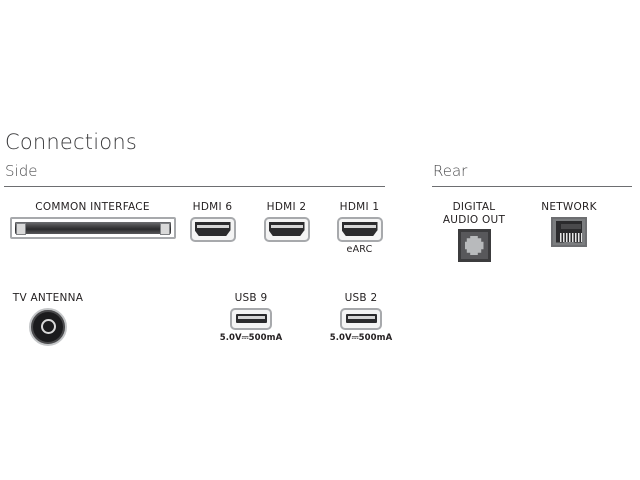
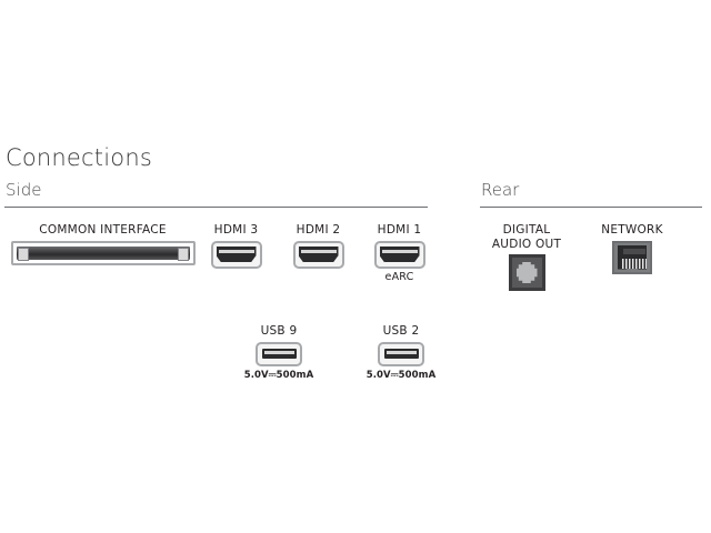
  Connections
  Side
  Rear
  COMMON INTERFACE
- HDMI 6
+ HDMI 3
  HDMI 2
  HDMI 1
  eARC
  DIGITAL
  AUDIO OUT
  NETWORK
- TV ANTENNA
  USB 9
  5.0V⎓500mA
  USB 2
  5.0V⎓500mA
